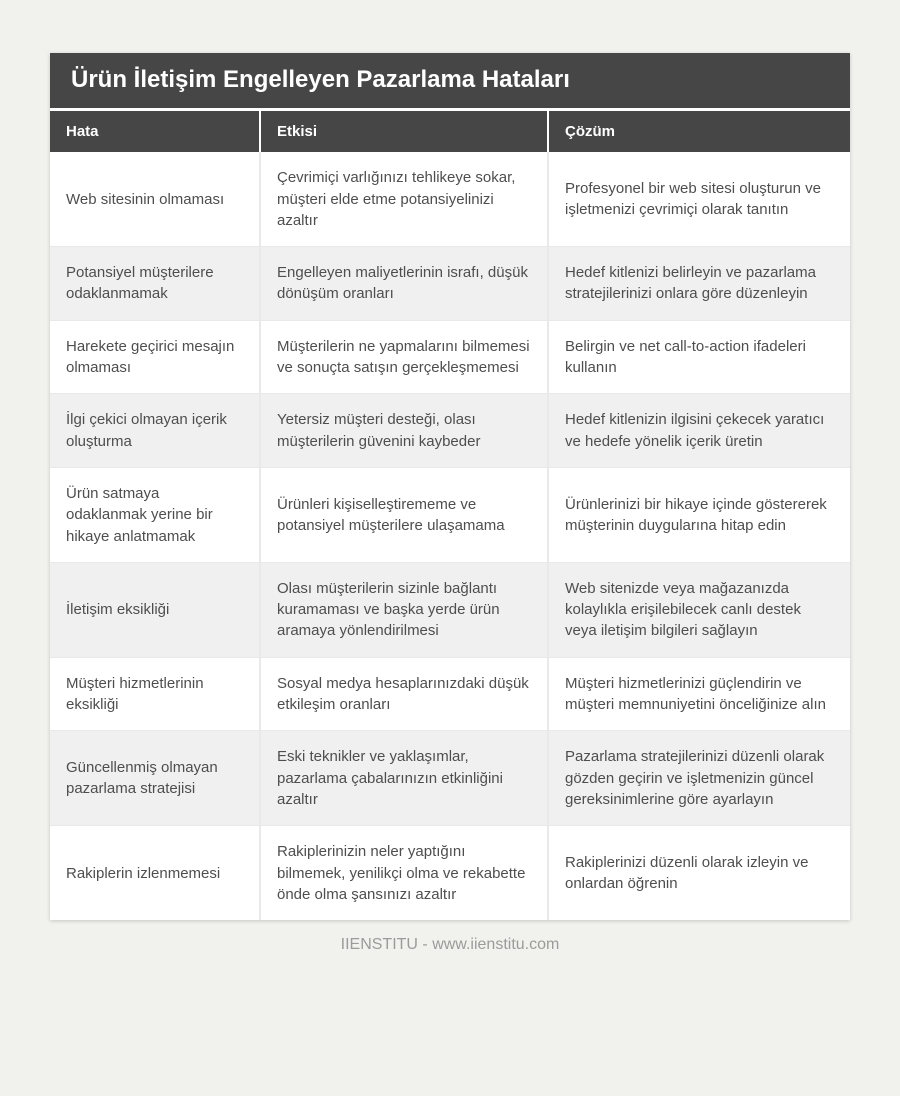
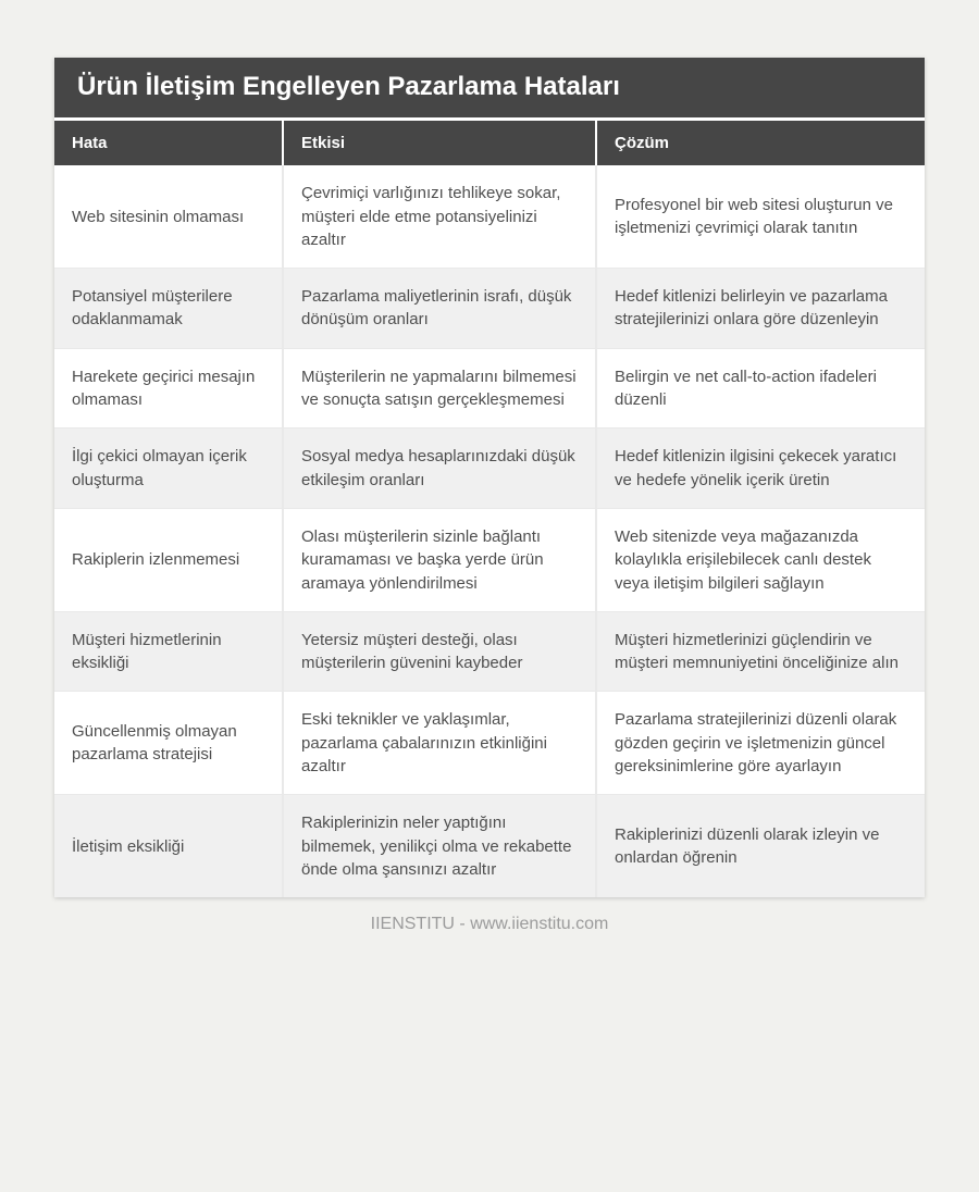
  Ürün İletişim Engelleyen Pazarlama Hataları
  Hata	Etkisi	Çözüm
  Web sitesinin olmaması	Çevrimiçi varlığınızı tehlikeye sokar, müşteri elde etme potansiyelinizi azaltır	Profesyonel bir web sitesi oluşturun ve işletmenizi çevrimiçi olarak tanıtın
- Potansiyel müşterilere odaklanmamak	Engelleyen maliyetlerinin israfı, düşük dönüşüm oranları	Hedef kitlenizi belirleyin ve pazarlama stratejilerinizi onlara göre düzenleyin
+ Potansiyel müşterilere odaklanmamak	Pazarlama maliyetlerinin israfı, düşük dönüşüm oranları	Hedef kitlenizi belirleyin ve pazarlama stratejilerinizi onlara göre düzenleyin
- Harekete geçirici mesajın olmaması	Müşterilerin ne yapmalarını bilmemesi ve sonuçta satışın gerçekleşmemesi	Belirgin ve net call-to-action ifadeleri kullanın
+ Harekete geçirici mesajın olmaması	Müşterilerin ne yapmalarını bilmemesi ve sonuçta satışın gerçekleşmemesi	Belirgin ve net call-to-action ifadeleri düzenli
- İlgi çekici olmayan içerik oluşturma	Yetersiz müşteri desteği, olası müşterilerin güvenini kaybeder	Hedef kitlenizin ilgisini çekecek yaratıcı ve hedefe yönelik içerik üretin
+ İlgi çekici olmayan içerik oluşturma	Sosyal medya hesaplarınızdaki düşük etkileşim oranları	Hedef kitlenizin ilgisini çekecek yaratıcı ve hedefe yönelik içerik üretin
- Ürün satmaya odaklanmak yerine bir hikaye anlatmamak	Ürünleri kişiselleştirememe ve potansiyel müşterilere ulaşamama	Ürünlerinizi bir hikaye içinde göstererek müşterinin duygularına hitap edin
- İletişim eksikliği	Olası müşterilerin sizinle bağlantı kuramaması ve başka yerde ürün aramaya yönlendirilmesi	Web sitenizde veya mağazanızda kolaylıkla erişilebilecek canlı destek veya iletişim bilgileri sağlayın
+ Rakiplerin izlenmemesi	Olası müşterilerin sizinle bağlantı kuramaması ve başka yerde ürün aramaya yönlendirilmesi	Web sitenizde veya mağazanızda kolaylıkla erişilebilecek canlı destek veya iletişim bilgileri sağlayın
- Müşteri hizmetlerinin eksikliği	Sosyal medya hesaplarınızdaki düşük etkileşim oranları	Müşteri hizmetlerinizi güçlendirin ve müşteri memnuniyetini önceliğinize alın
+ Müşteri hizmetlerinin eksikliği	Yetersiz müşteri desteği, olası müşterilerin güvenini kaybeder	Müşteri hizmetlerinizi güçlendirin ve müşteri memnuniyetini önceliğinize alın
  Güncellenmiş olmayan pazarlama stratejisi	Eski teknikler ve yaklaşımlar, pazarlama çabalarınızın etkinliğini azaltır	Pazarlama stratejilerinizi düzenli olarak gözden geçirin ve işletmenizin güncel gereksinimlerine göre ayarlayın
- Rakiplerin izlenmemesi	Rakiplerinizin neler yaptığını bilmemek, yenilikçi olma ve rekabette önde olma şansınızı azaltır	Rakiplerinizi düzenli olarak izleyin ve onlardan öğrenin
+ İletişim eksikliği	Rakiplerinizin neler yaptığını bilmemek, yenilikçi olma ve rekabette önde olma şansınızı azaltır	Rakiplerinizi düzenli olarak izleyin ve onlardan öğrenin
  IIENSTITU - www.iienstitu.com
